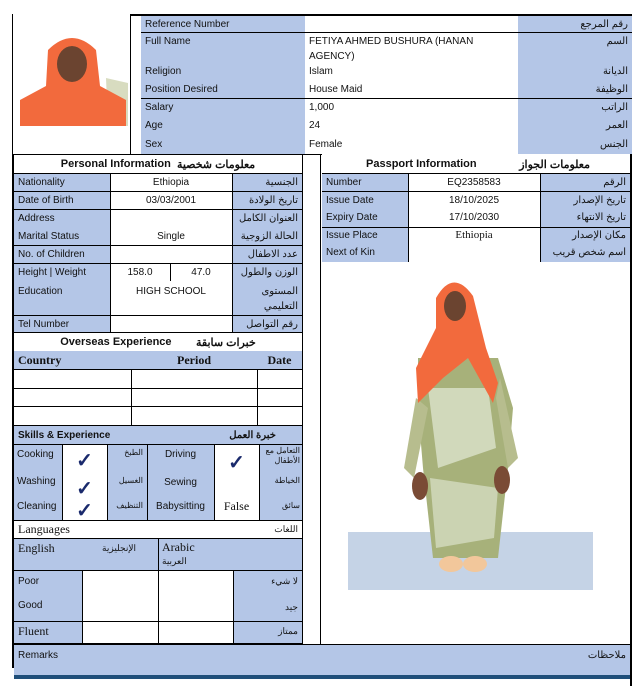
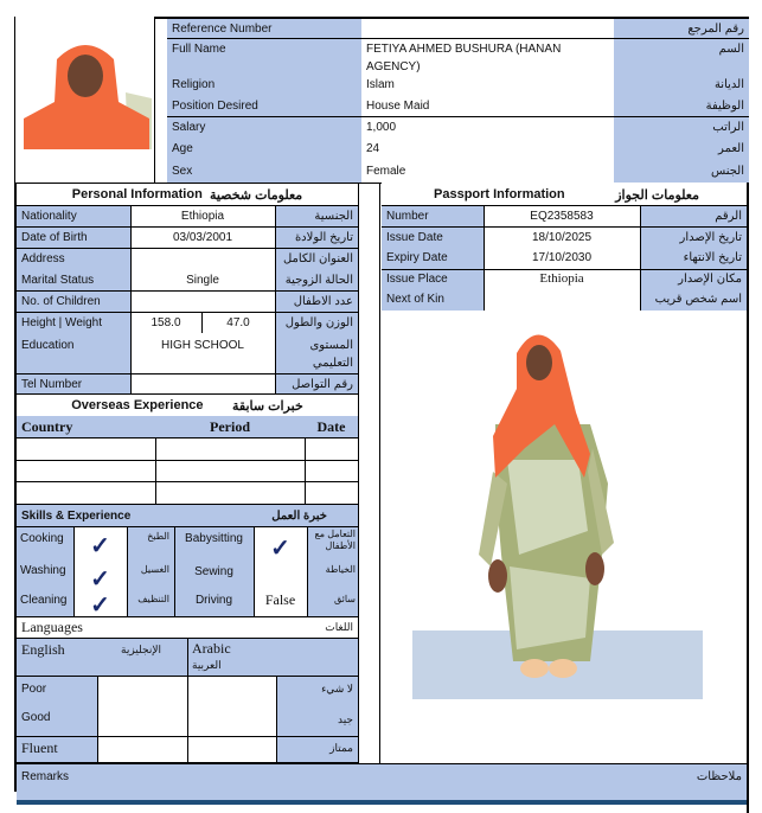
  Reference Number
  رقم المرجع
  Full Name
  FETIYA AHMED BUSHURA (HANAN
  AGENCY)
  السم
  Religion
  Islam
  الديانة
  Position Desired
  House Maid
  الوظيفة
  Salary
  1,000
  الراتب
  Age
  24
  العمر
  Sex
  Female
  الجنس
  Personal Information
  معلومات شخصية
  Nationality
  Ethiopia
  الجنسية
  Date of Birth
  03/03/2001
  تاريخ الولادة
  Address
  العنوان الكامل
  Marital Status
  Single
  الحالة الزوجية
  No. of Children
  عدد الاطفال
  Height | Weight
  158.0
  47.0
  الوزن والطول
  Education
  HIGH SCHOOL
  المستوى
  التعليمي
  Tel Number
  رقم التواصل
  Overseas Experience
  خبرات سابقة
  Country
  Period
  Date
  Skills & Experience
  خبرة العمل
  Cooking
  ✓
  الطبخ
  Washing
  ✓
  الغسيل
  Cleaning
  ✓
  التنظيف
- Driving
+ Babysitting
  ✓
  التعامل مع
  الأطفال
  Sewing
  الخياطة
- Babysitting
+ Driving
  False
  سائق
  Languages
  اللغات
  English
  الإنجليزية
  Arabic
  العربية
  Poor
  لا شيء
  Good
  جيد
  Fluent
  ممتاز
  Passport Information
  معلومات الجواز
  Number
  EQ2358583
  الرقم
  Issue Date
  18/10/2025
  تاريخ الإصدار
  Expiry Date
  17/10/2030
  تاريخ الانتهاء
  Issue Place
  Ethiopia
  مكان الإصدار
  Next of Kin
  اسم شخص قريب
  Remarks
  ملاحظات
